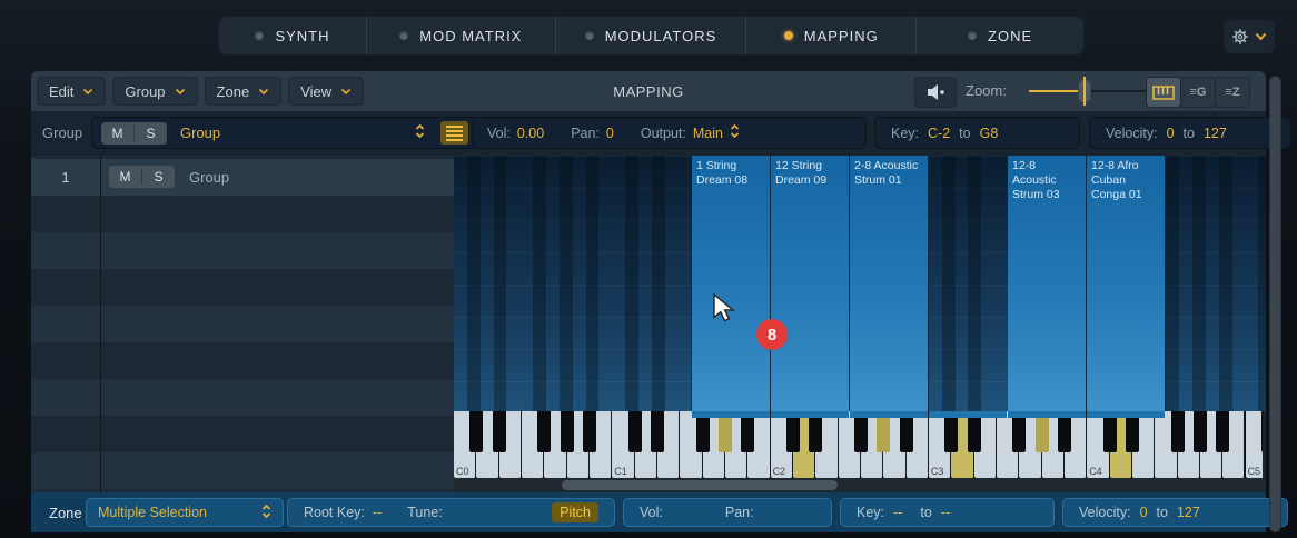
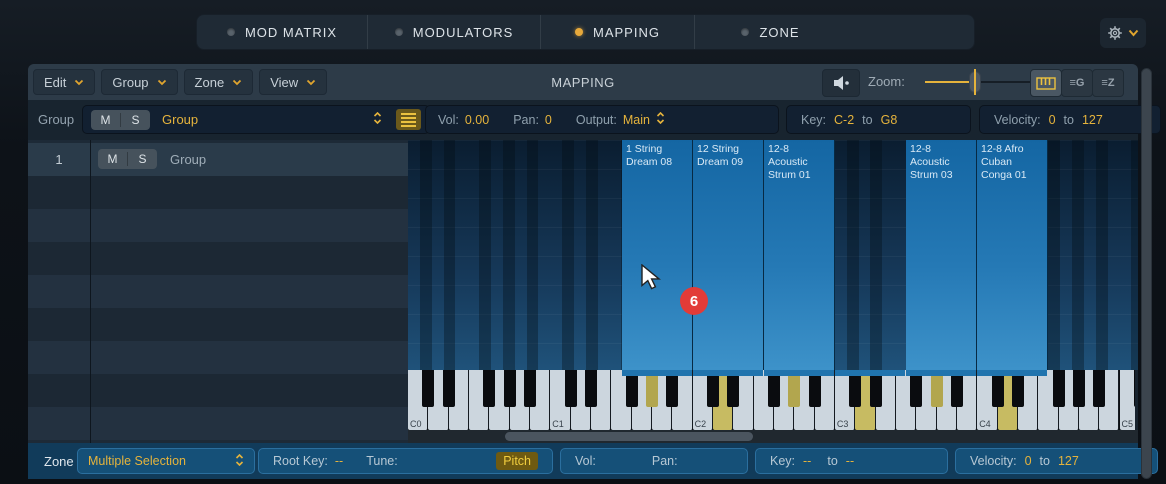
- SYNTH
  MOD MATRIX
  MODULATORS
  MAPPING
  ZONE
  MAPPING
  Edit
  Group
  Zone
  View
  Zoom:
  ≡G
  ≡Z
  Group
  M
  S
  Group
  Vol:
  0.00
  Pan:
  0
  Output:
  Main
  Key:
  C-2
  to
  G8
  Velocity:
  0
  to
  127
  1
  M
  S
  Group
  1 String Dream 08
  12 String Dream 09
- 2-8 Acoustic Strum 01
+ 12-8 Acoustic Strum 01
  12-8 Acoustic Strum 03
  12-8 Afro Cuban Conga 01
  C0
  C1
  C2
  C3
  C4
  C5
  Zone
  Multiple Selection
  Root Key:
  --
  Tune:
  Pitch
  Vol:
  Pan:
  Key:
  --
  to
  --
  Velocity:
  0
  to
  127
- 8
+ 6
